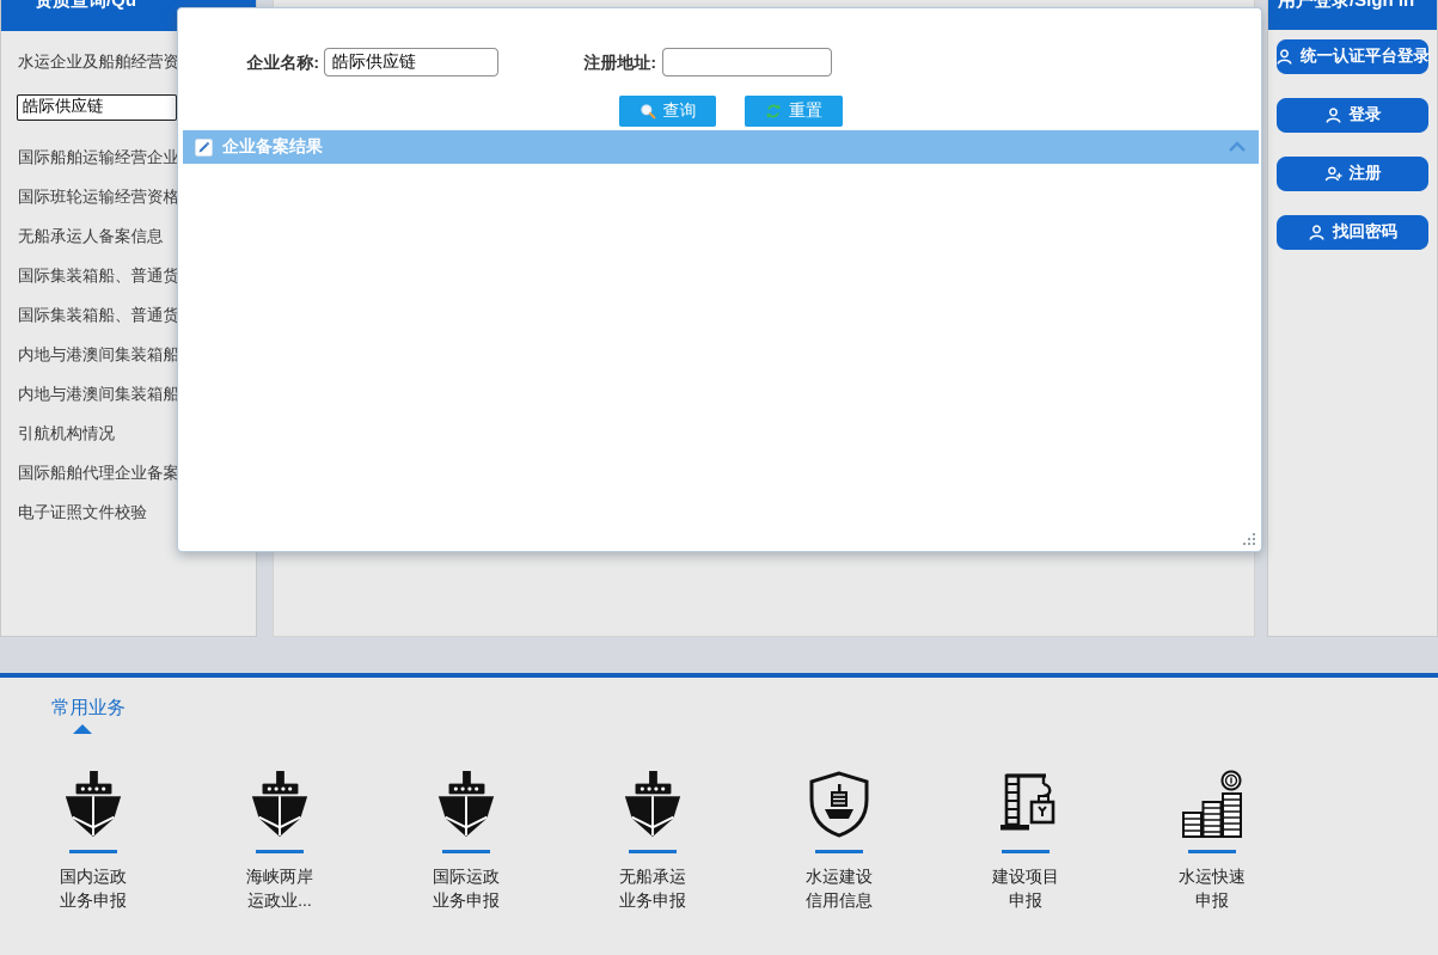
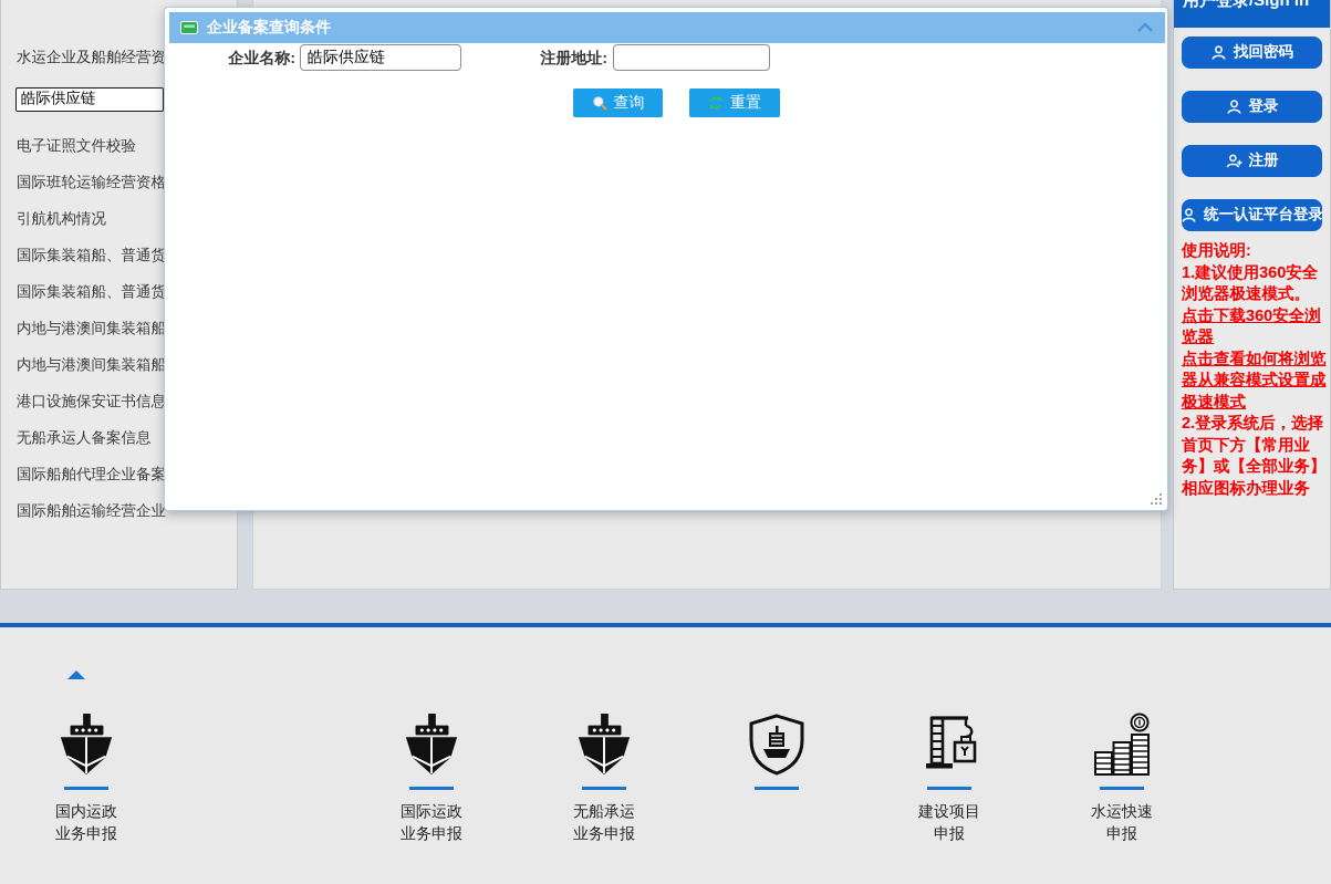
- 资质查询/Qu
  水运企业及船舶经营资
  皓际供应链
- 国际船舶运输经营企业
+ 电子证照文件校验
  国际班轮运输经营资格
- 无船承运人备案信息
+ 引航机构情况
  国际集装箱船、普通货
  国际集装箱船、普通货
  内地与港澳间集装箱船
  内地与港澳间集装箱船
+ 港口设施保安证书信息
- 引航机构情况
+ 无船承运人备案信息
  国际船舶代理企业备案
- 电子证照文件校验
+ 国际船舶运输经营企业
  用户登录/Sign in
- 统一认证平台登录
+ 找回密码
  登录
  注册
- 找回密码
+ 统一认证平台登录
+ 使用说明:
+ 1.建议使用360安全浏览器极速模式。
+ 点击下载360安全浏览器
+ 点击查看如何将浏览器从兼容模式设置成极速模式
+ 2.登录系统后，选择首页下方【常用业务】或【全部业务】相应图标办理业务
+ 企业备案查询条件
  企业名称:
  皓际供应链
  注册地址:
  查询
  重置
- 企业备案结果
- 常用业务
  国内运政
  业务申报
- 海峡两岸
- 运政业...
  国际运政
  业务申报
  无船承运
  业务申报
- 水运建设
- 信用信息
  建设项目
  申报
  水运快速
  申报
